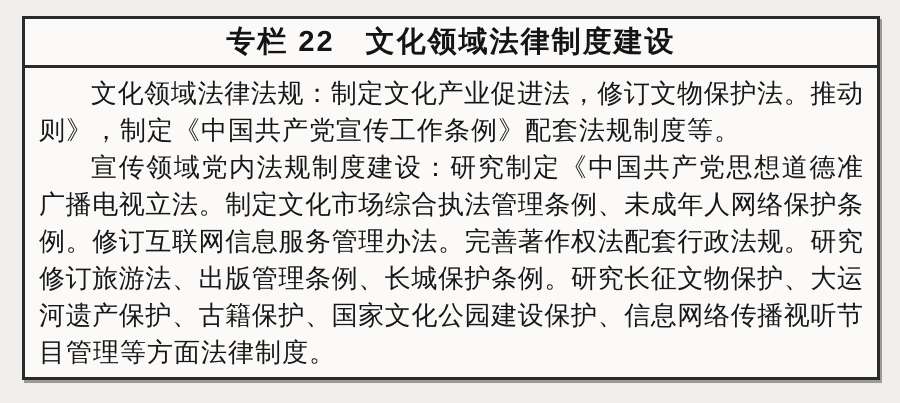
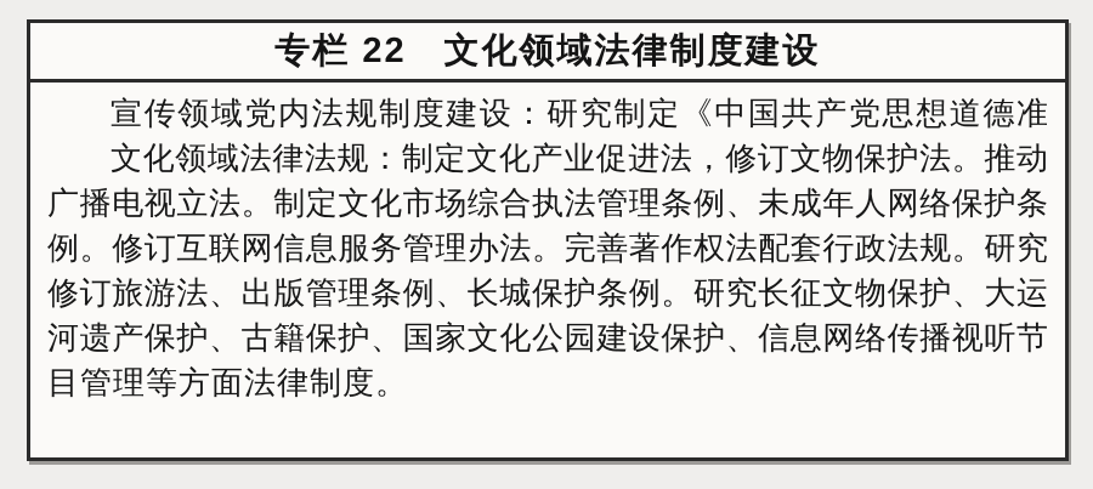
  专栏 22 文化领域法律制度建设
- 文化领域法律法规：制定文化产业促进法，修订文物保护法。推动
+ 宣传领域党内法规制度建设：研究制定《中国共产党思想道德准
- 则》，制定《中国共产党宣传工作条例》配套法规制度等。
- 宣传领域党内法规制度建设：研究制定《中国共产党思想道德准
+ 文化领域法律法规：制定文化产业促进法，修订文物保护法。推动
  广播电视立法。制定文化市场综合执法管理条例、未成年人网络保护条
  例。修订互联网信息服务管理办法。完善著作权法配套行政法规。研究
  修订旅游法、出版管理条例、长城保护条例。研究长征文物保护、大运
  河遗产保护、古籍保护、国家文化公园建设保护、信息网络传播视听节
  目管理等方面法律制度。
